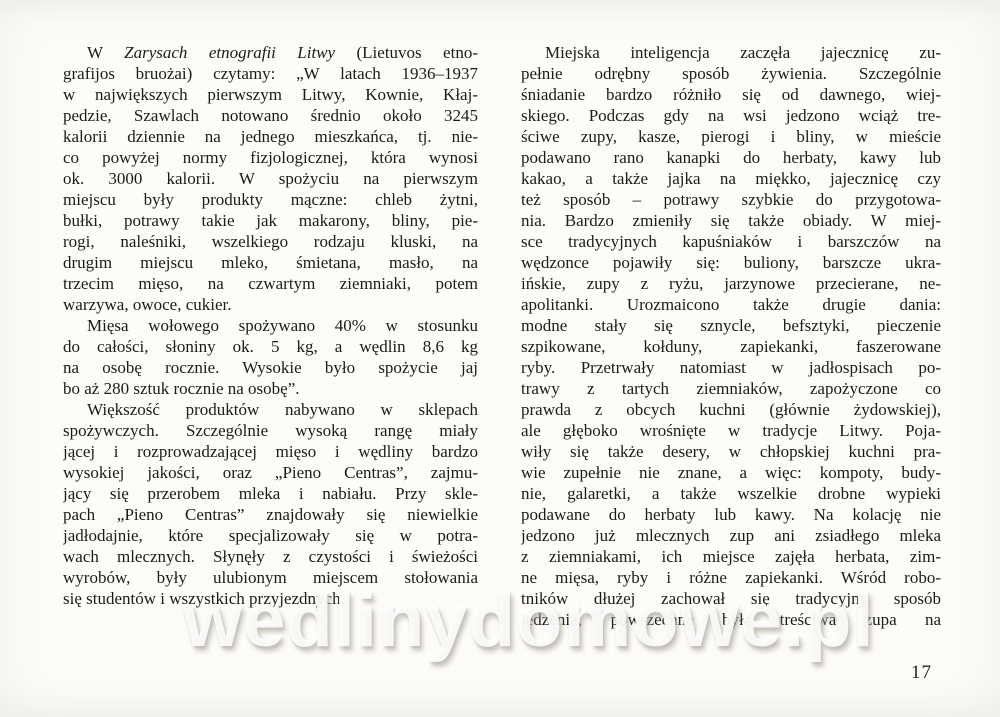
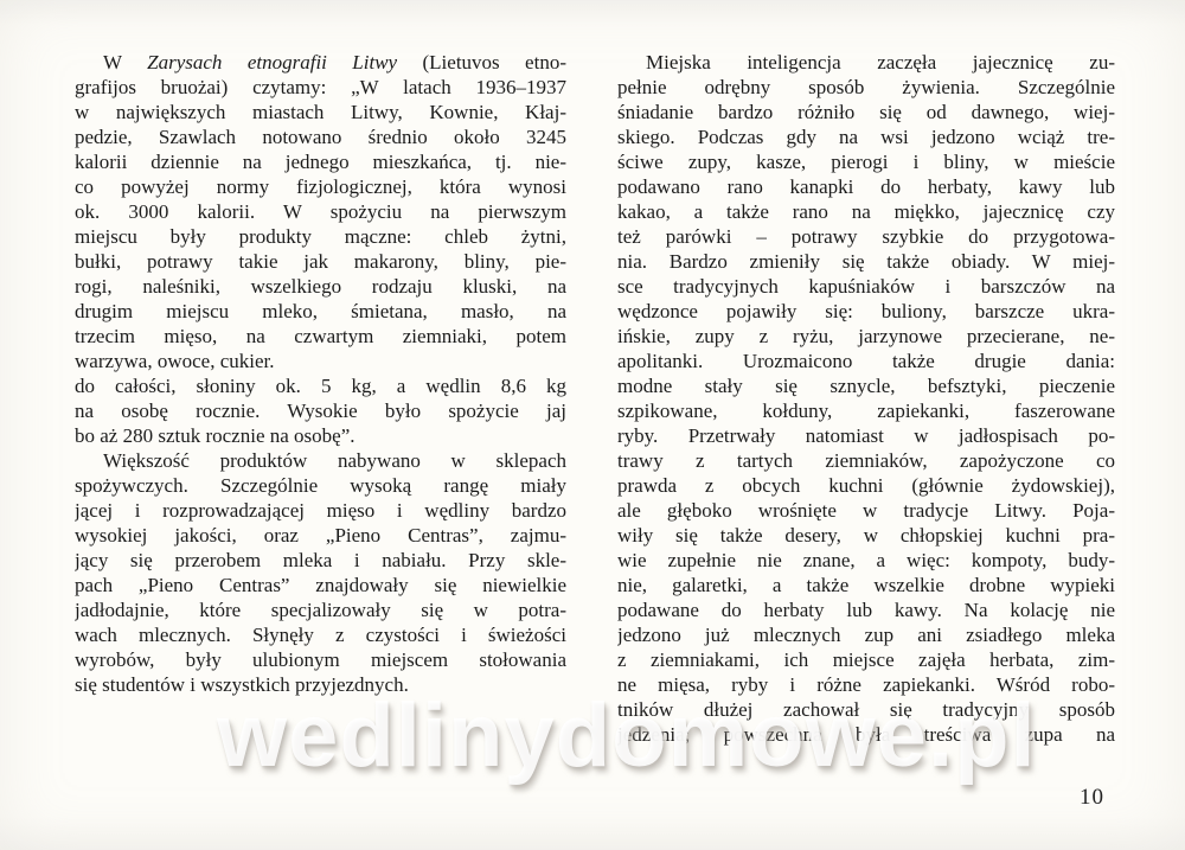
  W Zarysach etnografii Litwy (Lietuvos etno-
  grafijos bruożai) czytamy: „W latach 1936–1937
- w największych pierwszym Litwy, Kownie, Kłaj-
+ w największych miastach Litwy, Kownie, Kłaj-
  pedzie, Szawlach notowano średnio około 3245
  kalorii dziennie na jednego mieszkańca, tj. nie-
  co powyżej normy fizjologicznej, która wynosi
  ok. 3000 kalorii. W spożyciu na pierwszym
  miejscu były produkty mączne: chleb żytni,
  bułki, potrawy takie jak makarony, bliny, pie-
  rogi, naleśniki, wszelkiego rodzaju kluski, na
  drugim miejscu mleko, śmietana, masło, na
  trzecim mięso, na czwartym ziemniaki, potem
  warzywa, owoce, cukier.
- Mięsa wołowego spożywano 40% w stosunku
  do całości, słoniny ok. 5 kg, a wędlin 8,6 kg
  na osobę rocznie. Wysokie było spożycie jaj
  bo aż 280 sztuk rocznie na osobę”.
  Większość produktów nabywano w sklepach
  spożywczych. Szczególnie wysoką rangę miały
  jącej i rozprowadzającej mięso i wędliny bardzo
  wysokiej jakości, oraz „Pieno Centras”, zajmu-
  jący się przerobem mleka i nabiału. Przy skle-
  pach „Pieno Centras” znajdowały się niewielkie
  jadłodajnie, które specjalizowały się w potra-
  wach mlecznych. Słynęły z czystości i świeżości
  wyrobów, były ulubionym miejscem stołowania
  się studentów i wszystkich przyjezdnych.
  Miejska inteligencja zaczęła jajecznicę zu-
  pełnie odrębny sposób żywienia. Szczególnie
  śniadanie bardzo różniło się od dawnego, wiej-
  skiego. Podczas gdy na wsi jedzono wciąż tre-
  ściwe zupy, kasze, pierogi i bliny, w mieście
  podawano rano kanapki do herbaty, kawy lub
- kakao, a także jajka na miękko, jajecznicę czy
+ kakao, a także rano na miękko, jajecznicę czy
- też sposób – potrawy szybkie do przygotowa-
+ też parówki – potrawy szybkie do przygotowa-
  nia. Bardzo zmieniły się także obiady. W miej-
  sce tradycyjnych kapuśniaków i barszczów na
  wędzonce pojawiły się: buliony, barszcze ukra-
  ińskie, zupy z ryżu, jarzynowe przecierane, ne-
  apolitanki. Urozmaicono także drugie dania:
  modne stały się sznycle, befsztyki, pieczenie
  szpikowane, kołduny, zapiekanki, faszerowane
  ryby. Przetrwały natomiast w jadłospisach po-
  trawy z tartych ziemniaków, zapożyczone co
  prawda z obcych kuchni (głównie żydowskiej),
  ale głęboko wrośnięte w tradycje Litwy. Poja-
  wiły się także desery, w chłopskiej kuchni pra-
  wie zupełnie nie znane, a więc: kompoty, budy-
  nie, galaretki, a także wszelkie drobne wypieki
  podawane do herbaty lub kawy. Na kolację nie
  jedzono już mlecznych zup ani zsiadłego mleka
  z ziemniakami, ich miejsce zajęła herbata, zim-
  ne mięsa, ryby i różne zapiekanki. Wśród robo-
  tników dłużej zachował się tradycyjny sposób
  jedzenia; powszechna była treściwa zupa na
  wedlinydomowe.pl
- 17
+ 10
